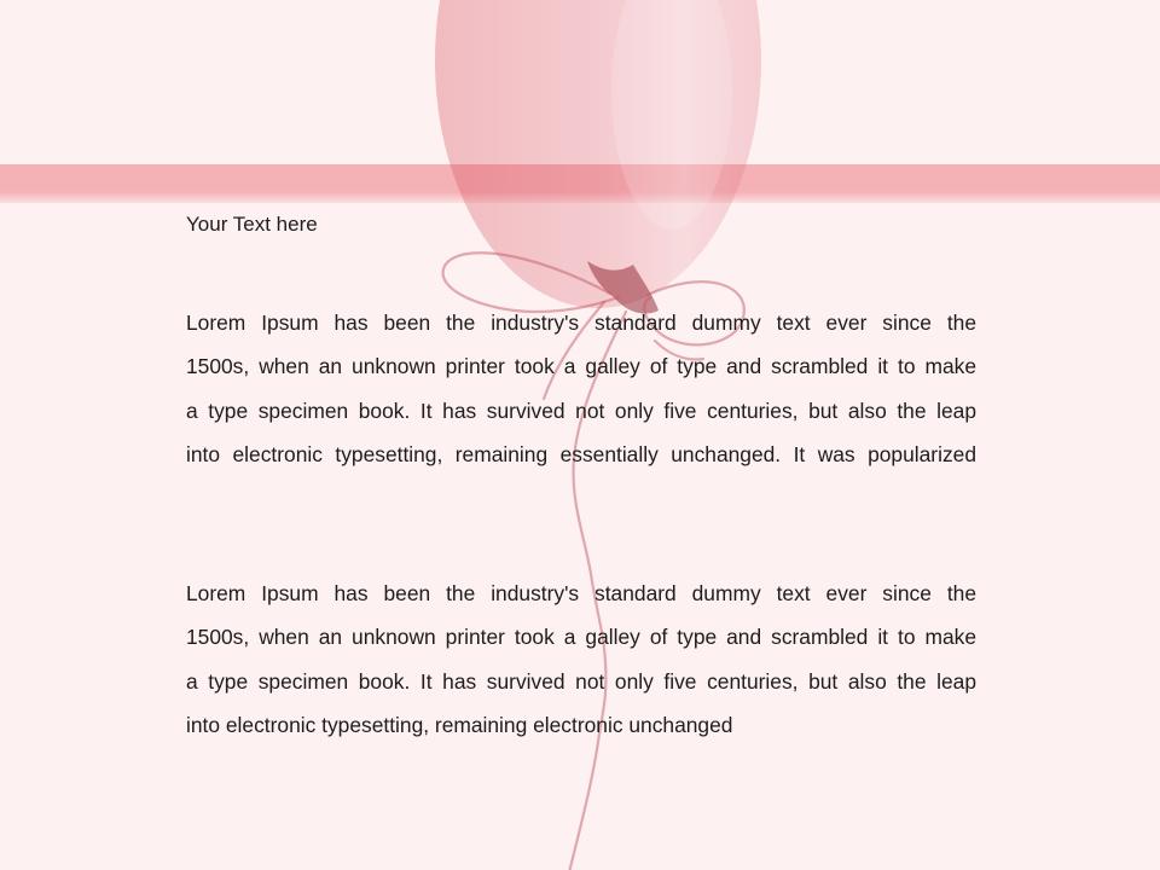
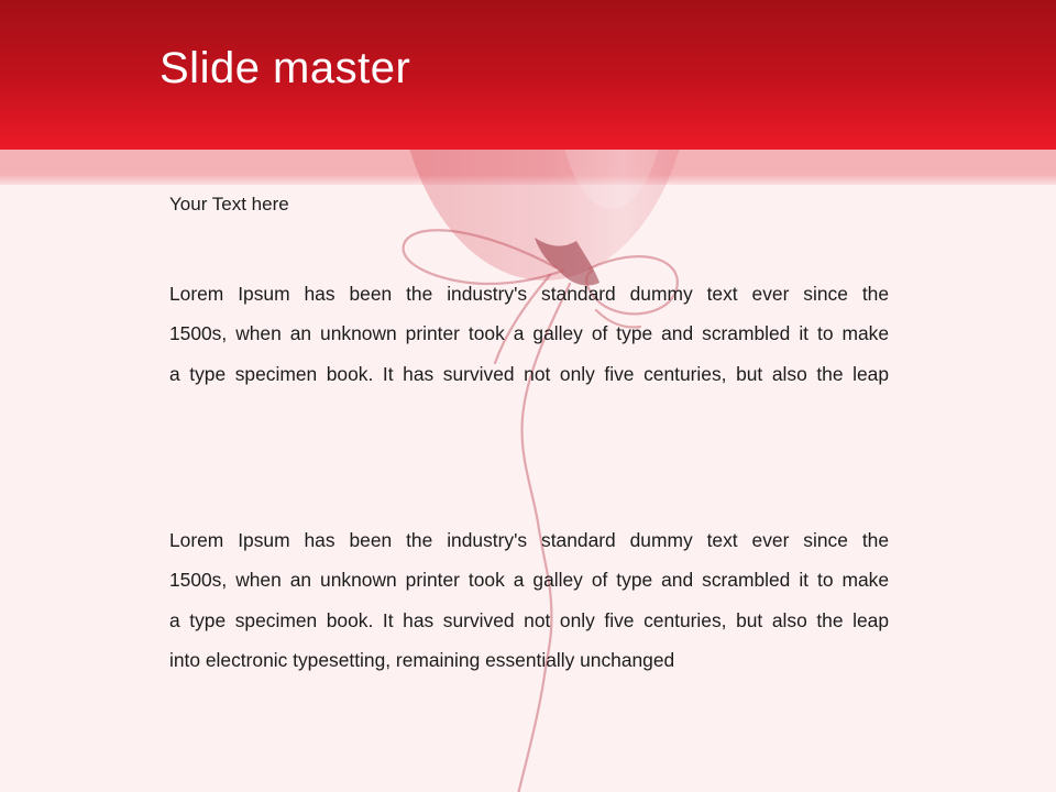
+ Slide master
  Your Text here
  Lorem Ipsum has been the industry's standard dummy text ever since the
  1500s, when an unknown printer took a galley of type and scrambled it to make
  a type specimen book. It has survived not only five centuries, but also the leap
- into electronic typesetting, remaining essentially unchanged. It was popularized
  Lorem Ipsum has been the industry's standard dummy text ever since the
  1500s, when an unknown printer took a galley of type and scrambled it to make
  a type specimen book. It has survived not only five centuries, but also the leap
- into electronic typesetting, remaining electronic unchanged
+ into electronic typesetting, remaining essentially unchanged
